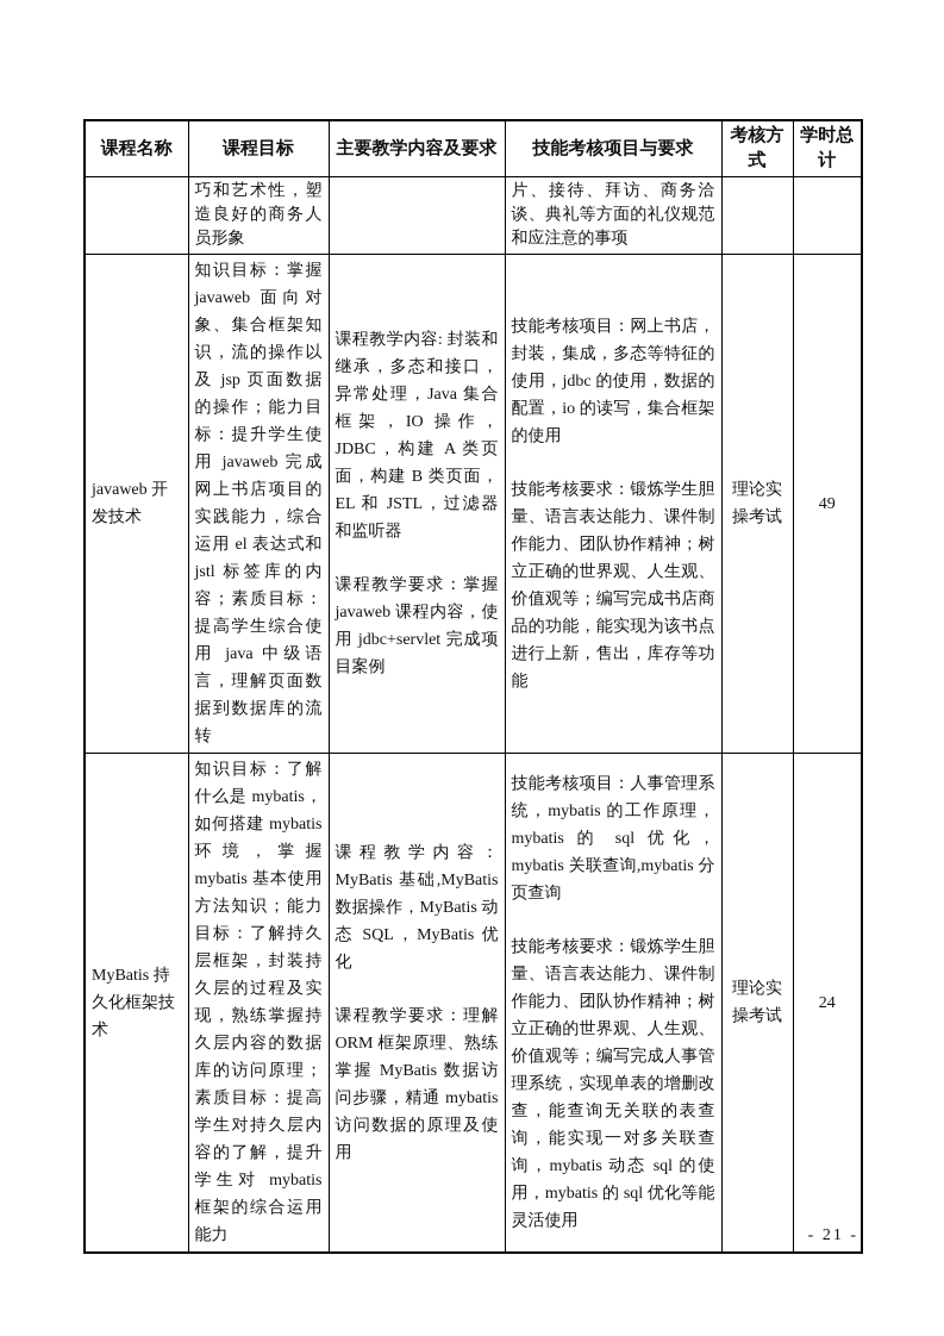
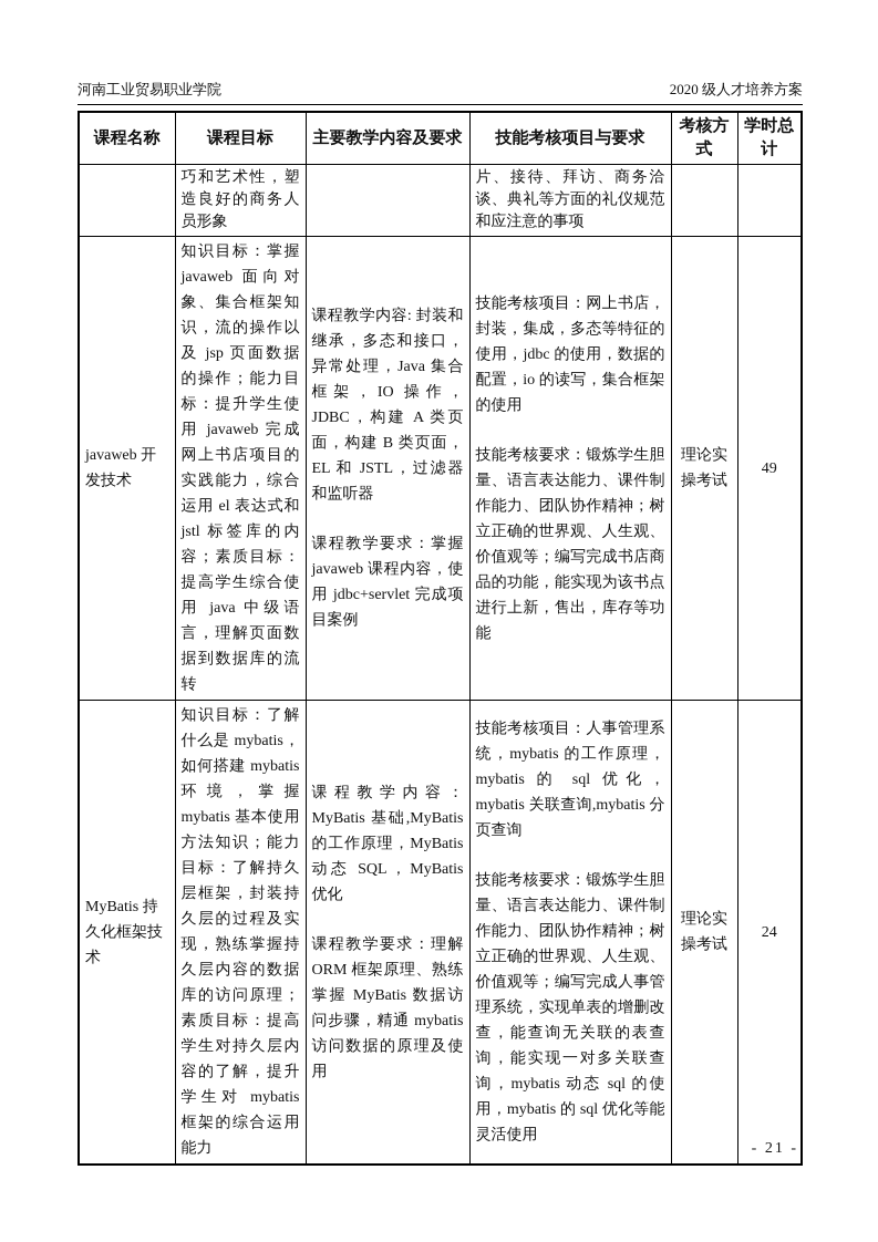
+ 河南工业贸易职业学院
+ 2020 级人才培养方案
  课程名称	课程目标	主要教学内容及要求	技能考核项目与要求	考核方式	学时总计
  	巧和艺术性，塑造良好的商务人员形象		片、接待、拜访、商务洽谈、典礼等方面的礼仪规范和应注意的事项
  javaweb 开发技术	知识目标：掌握 javaweb 面向对象、集合框架知识，流的操作以及 jsp 页面数据的操作；能力目标：提升学生使用 javaweb 完成网上书店项目的实践能力，综合运用 el 表达式和 jstl 标签库的内容；素质目标：提高学生综合使用 java 中级语言，理解页面数据到数据库的流转	课程教学内容: 封装和继承，多态和接口，异常处理，Java 集合框架，IO 操作，JDBC，构建 A 类页面，构建 B 类页面，EL 和 JSTL，过滤器和监听器 课程教学要求：掌握 javaweb 课程内容，使用 jdbc+servlet 完成项目案例	技能考核项目：网上书店，封装，集成，多态等特征的使用，jdbc 的使用，数据的配置，io 的读写，集合框架的使用 技能考核要求：锻炼学生胆量、语言表达能力、课件制作能力、团队协作精神；树立正确的世界观、人生观、价值观等；编写完成书店商品的功能，能实现为该书点进行上新，售出，库存等功能	理论实操考试	49
- MyBatis 持久化框架技术	知识目标：了解什么是 mybatis，如何搭建 mybatis 环境，掌握 mybatis 基本使用方法知识；能力目标：了解持久层框架，封装持久层的过程及实现，熟练掌握持久层内容的数据库的访问原理；素质目标：提高学生对持久层内容的了解，提升学生对 mybatis 框架的综合运用能力	课程教学内容：MyBatis 基础,MyBatis 数据操作，MyBatis 动态 SQL，MyBatis 优化 课程教学要求：理解 ORM 框架原理、熟练掌握 MyBatis 数据访问步骤，精通 mybatis 访问数据的原理及使用	技能考核项目：人事管理系统，mybatis 的工作原理，mybatis 的 sql 优化，mybatis 关联查询,mybatis 分页查询 技能考核要求：锻炼学生胆量、语言表达能力、课件制作能力、团队协作精神；树立正确的世界观、人生观、价值观等；编写完成人事管理系统，实现单表的增删改查，能查询无关联的表查询，能实现一对多关联查询，mybatis 动态 sql 的使用，mybatis 的 sql 优化等能灵活使用	理论实操考试	24
+ MyBatis 持久化框架技术	知识目标：了解什么是 mybatis，如何搭建 mybatis 环境，掌握 mybatis 基本使用方法知识；能力目标：了解持久层框架，封装持久层的过程及实现，熟练掌握持久层内容的数据库的访问原理；素质目标：提高学生对持久层内容的了解，提升学生对 mybatis 框架的综合运用能力	课程教学内容：MyBatis 基础,MyBatis 的工作原理，MyBatis 动态 SQL，MyBatis 优化 课程教学要求：理解 ORM 框架原理、熟练掌握 MyBatis 数据访问步骤，精通 mybatis 访问数据的原理及使用	技能考核项目：人事管理系统，mybatis 的工作原理，mybatis 的 sql 优化，mybatis 关联查询,mybatis 分页查询 技能考核要求：锻炼学生胆量、语言表达能力、课件制作能力、团队协作精神；树立正确的世界观、人生观、价值观等；编写完成人事管理系统，实现单表的增删改查，能查询无关联的表查询，能实现一对多关联查询，mybatis 动态 sql 的使用，mybatis 的 sql 优化等能灵活使用	理论实操考试	24
  - 21 -
